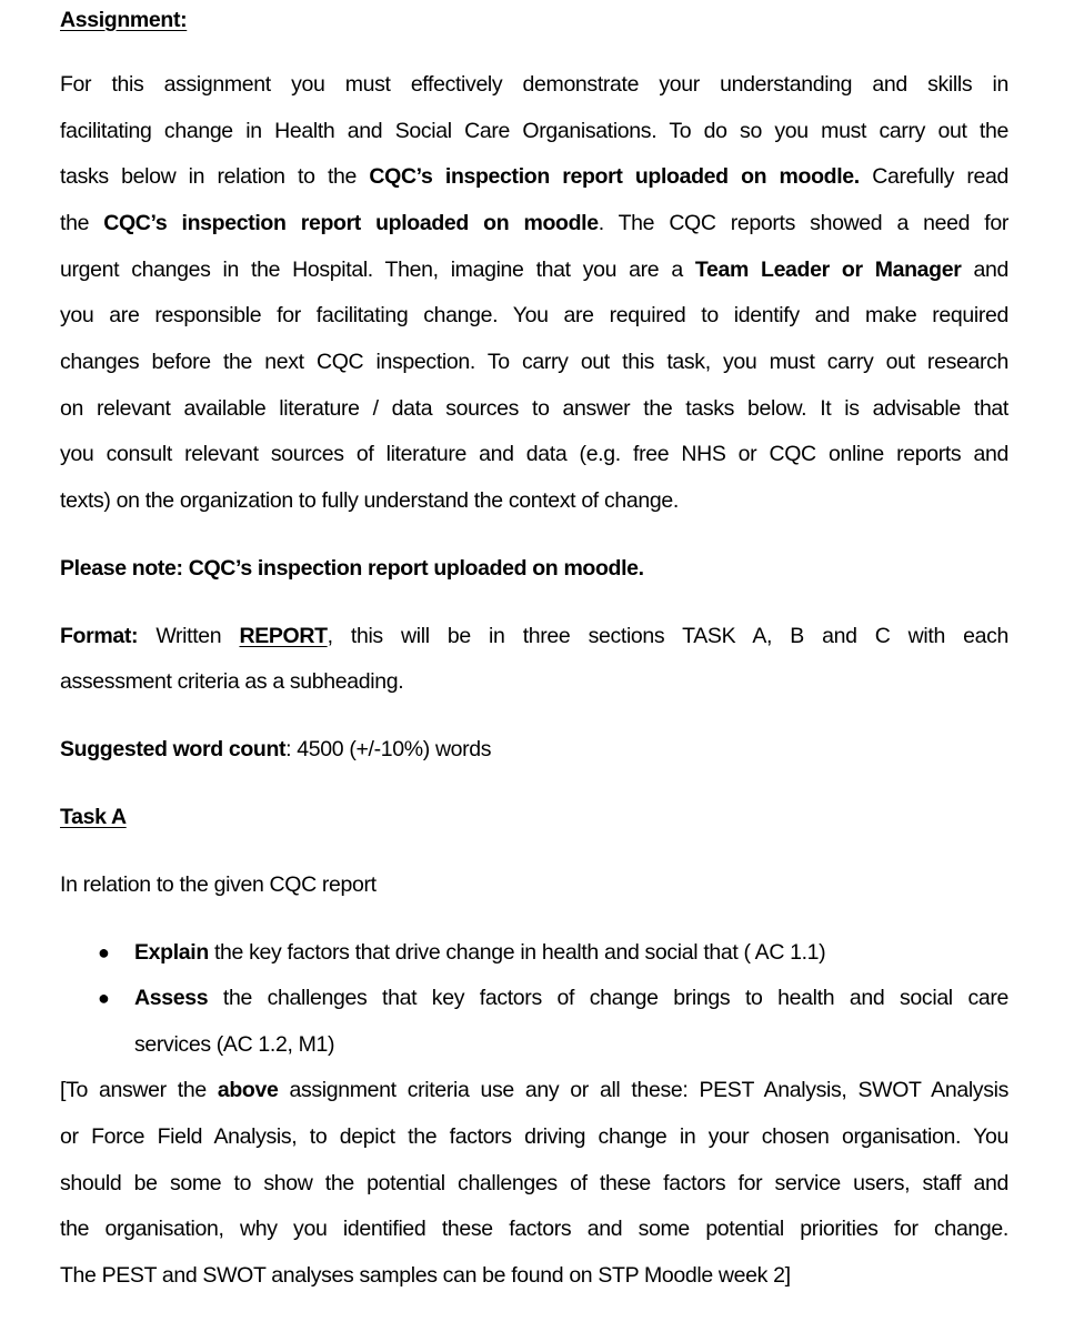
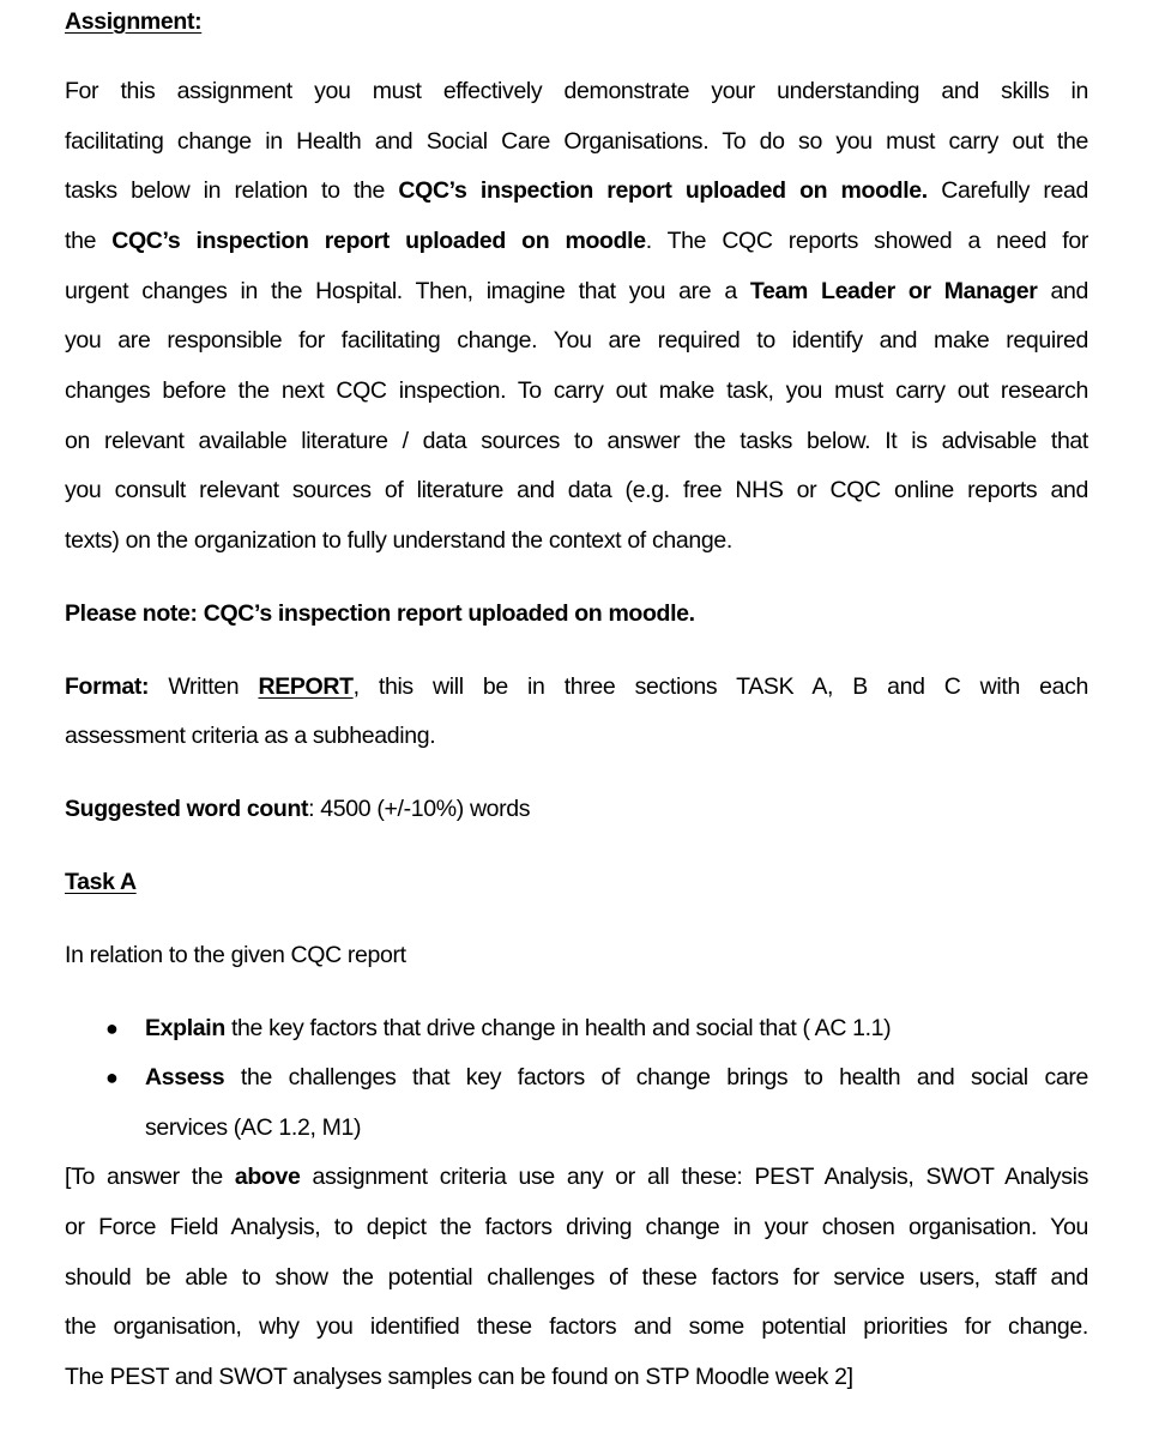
  Assignment:
  For this assignment you must effectively demonstrate your understanding and skills in
  facilitating change in Health and Social Care Organisations. To do so you must carry out the
  tasks below in relation to the CQC’s inspection report uploaded on moodle. Carefully read
  the CQC’s inspection report uploaded on moodle. The CQC reports showed a need for
  urgent changes in the Hospital. Then, imagine that you are a Team Leader or Manager and
  you are responsible for facilitating change. You are required to identify and make required
- changes before the next CQC inspection. To carry out this task, you must carry out research
+ changes before the next CQC inspection. To carry out make task, you must carry out research
  on relevant available literature / data sources to answer the tasks below. It is advisable that
  you consult relevant sources of literature and data (e.g. free NHS or CQC online reports and
  texts) on the organization to fully understand the context of change.
  Please note: CQC’s inspection report uploaded on moodle.
  Format: Written REPORT, this will be in three sections TASK A, B and C with each
  assessment criteria as a subheading.
  Suggested word count: 4500 (+/-10%) words
  Task A
  In relation to the given CQC report
  ●
  Explain the key factors that drive change in health and social that ( AC 1.1)
  ●
  Assess the challenges that key factors of change brings to health and social care
  services (AC 1.2, M1)
  [To answer the above assignment criteria use any or all these: PEST Analysis, SWOT Analysis
  or Force Field Analysis, to depict the factors driving change in your chosen organisation. You
- should be some to show the potential challenges of these factors for service users, staff and
+ should be able to show the potential challenges of these factors for service users, staff and
  the organisation, why you identified these factors and some potential priorities for change.
  The PEST and SWOT analyses samples can be found on STP Moodle week 2]
